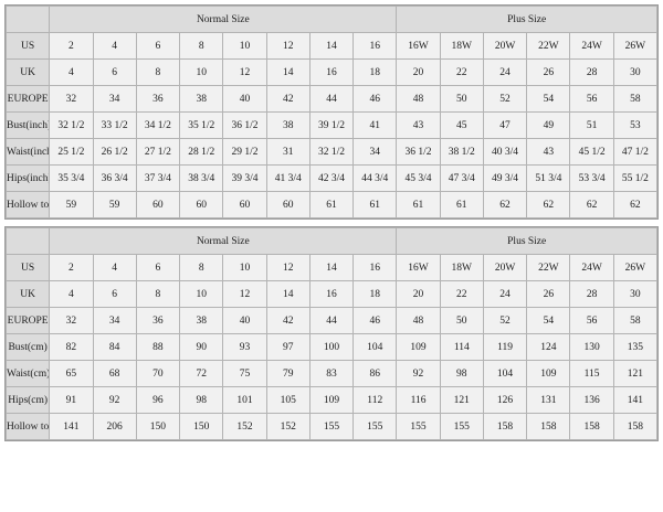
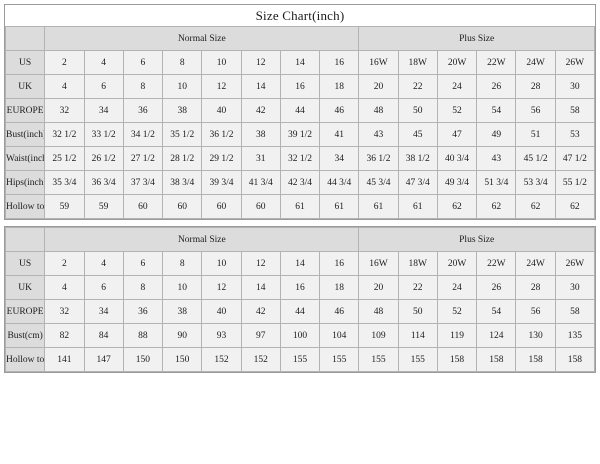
+ Size Chart(inch)
  	Normal Size	Plus Size
  US	2	4	6	8	10	12	14	16	16W	18W	20W	22W	24W	26W
  UK	4	6	8	10	12	14	16	18	20	22	24	26	28	30
  EUROPE	32	34	36	38	40	42	44	46	48	50	52	54	56	58
  Bust(inch	32 1/2	33 1/2	34 1/2	35 1/2	36 1/2	38	39 1/2	41	43	45	47	49	51	53
  Waist(inc	25 1/2	26 1/2	27 1/2	28 1/2	29 1/2	31	32 1/2	34	36 1/2	38 1/2	40 3/4	43	45 1/2	47 1/2
  Hips(inch	35 3/4	36 3/4	37 3/4	38 3/4	39 3/4	41 3/4	42 3/4	44 3/4	45 3/4	47 3/4	49 3/4	51 3/4	53 3/4	55 1/2
  Hollow to	59	59	60	60	60	60	61	61	61	61	62	62	62	62
  	Normal Size	Plus Size
  US	2	4	6	8	10	12	14	16	16W	18W	20W	22W	24W	26W
  UK	4	6	8	10	12	14	16	18	20	22	24	26	28	30
  EUROPE	32	34	36	38	40	42	44	46	48	50	52	54	56	58
  Bust(cm)	82	84	88	90	93	97	100	104	109	114	119	124	130	135
- Waist(cm)	65	68	70	72	75	79	83	86	92	98	104	109	115	121
- Hips(cm)	91	92	96	98	101	105	109	112	116	121	126	131	136	141
- Hollow to	141	206	150	150	152	152	155	155	155	155	158	158	158	158
+ Hollow to	141	147	150	150	152	152	155	155	155	155	158	158	158	158
